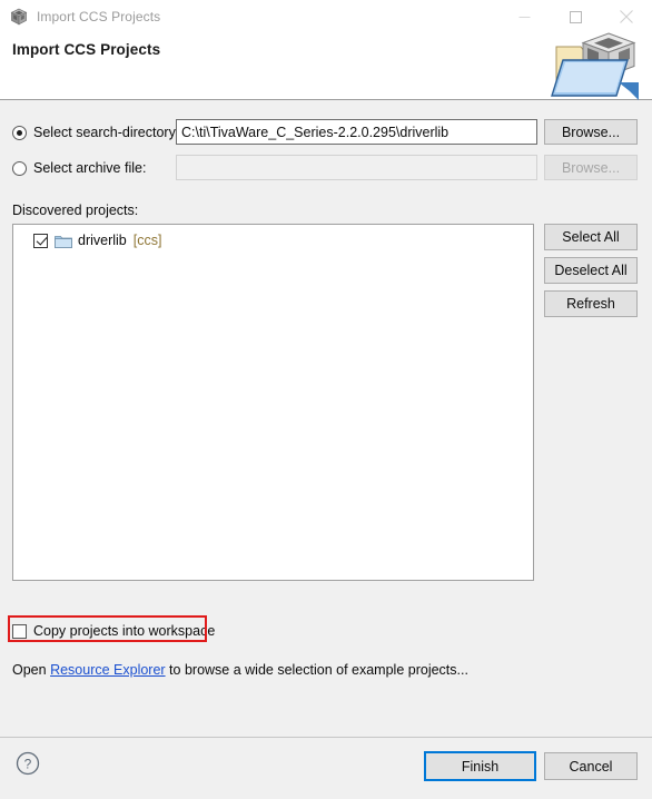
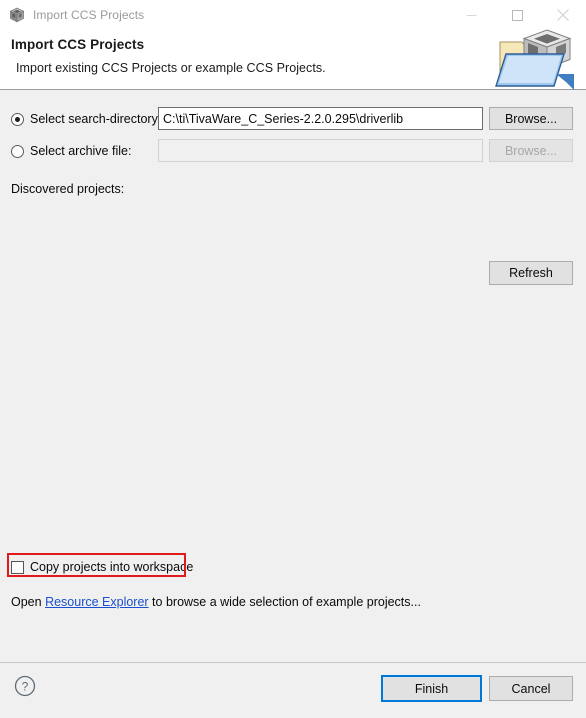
  Import CCS Projects
  Import CCS Projects
+ Import existing CCS Projects or example CCS Projects.
  Select search-directory
  C:\ti\TivaWare_C_Series-2.2.0.295\driverlib
  Browse...
  Select archive file:
  Browse...
  Discovered projects:
- driverlib
- [ccs]
- Select All
- Deselect All
  Refresh
  Copy projects into workspace
  Open Resource Explorer to browse a wide selection of example projects...
  ?
  Finish
  Cancel
